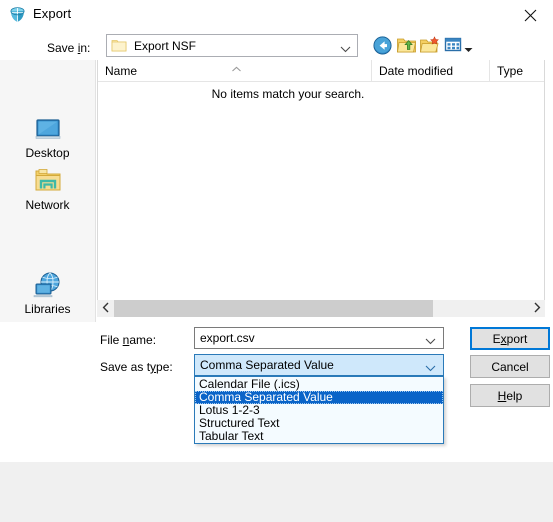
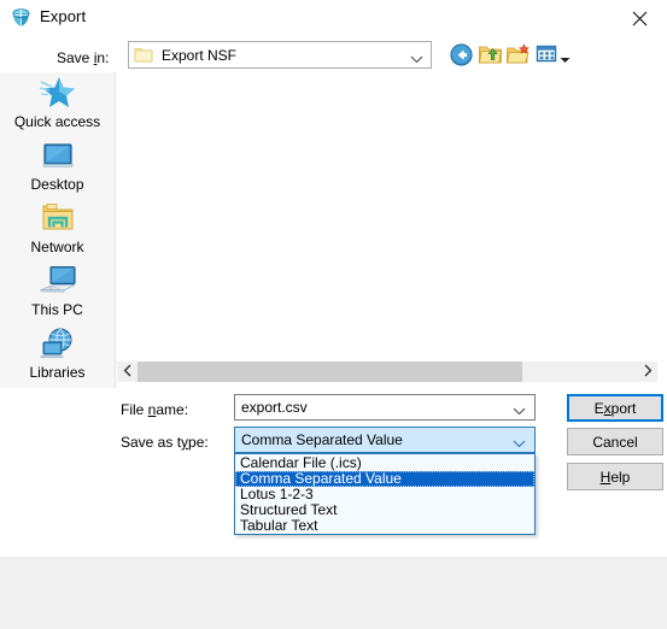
  Export
  Save in:
  Export NSF
+ Quick access
  Desktop
  Network
+ This PC
  Libraries
- Name
- Date modified
- Type
- No items match your search.
  File name:
  export.csv
  Save as type:
  Comma Separated Value
  Calendar File (.ics)
  Comma Separated Value
  Lotus 1-2-3
  Structured Text
  Tabular Text
  Export
  Cancel
  Help
